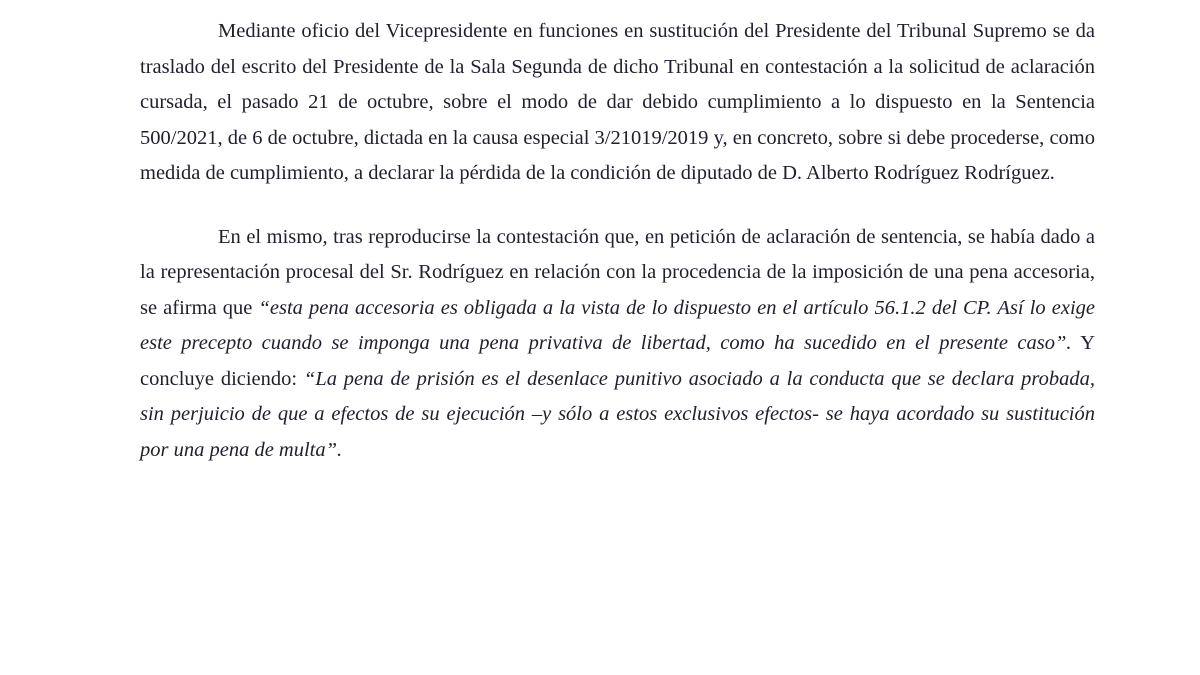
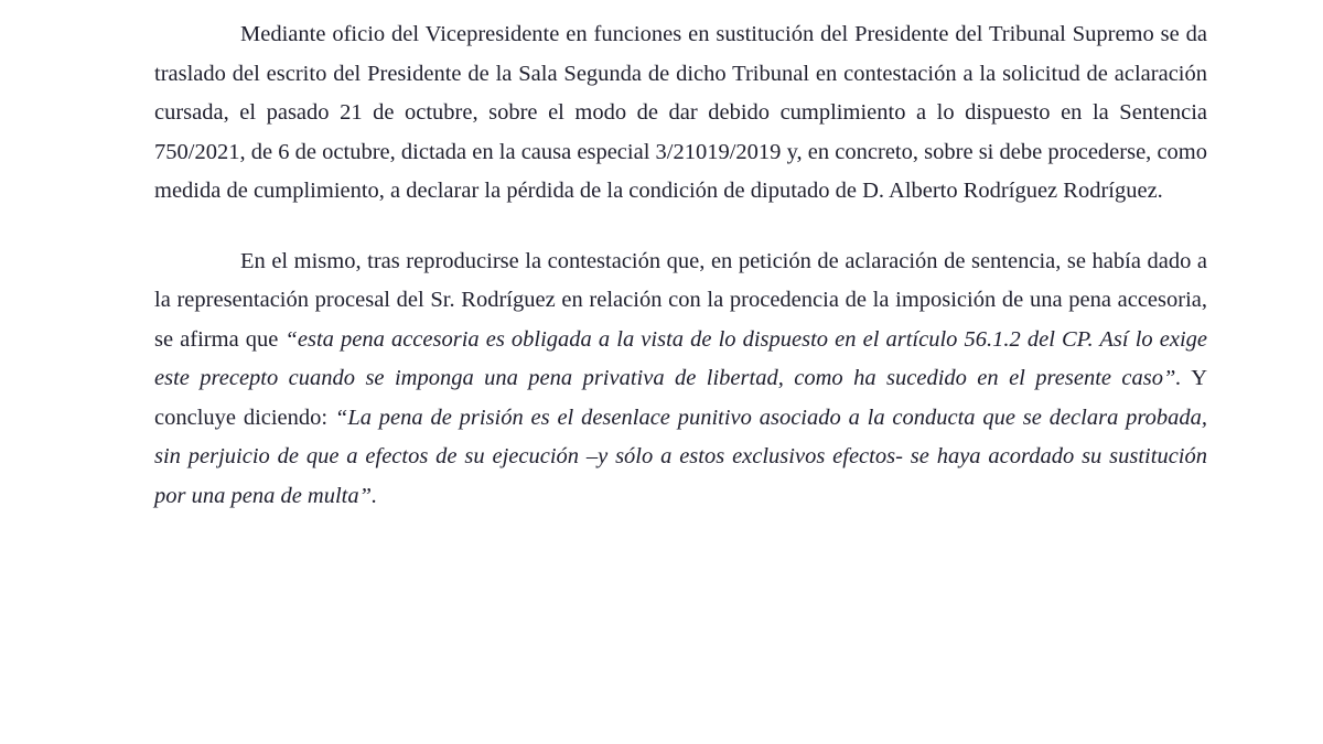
- Mediante oficio del Vicepresidente en funciones en sustitución del Presidente del Tribunal Supremo se da traslado del escrito del Presidente de la Sala Segunda de dicho Tribunal en contestación a la solicitud de aclaración cursada, el pasado 21 de octubre, sobre el modo de dar debido cumplimiento a lo dispuesto en la Sentencia 500/2021, de 6 de octubre, dictada en la causa especial 3/21019/2019 y, en concreto, sobre si debe procederse, como medida de cumplimiento, a declarar la pérdida de la condición de diputado de D. Alberto Rodríguez Rodríguez.
+ Mediante oficio del Vicepresidente en funciones en sustitución del Presidente del Tribunal Supremo se da traslado del escrito del Presidente de la Sala Segunda de dicho Tribunal en contestación a la solicitud de aclaración cursada, el pasado 21 de octubre, sobre el modo de dar debido cumplimiento a lo dispuesto en la Sentencia 750/2021, de 6 de octubre, dictada en la causa especial 3/21019/2019 y, en concreto, sobre si debe procederse, como medida de cumplimiento, a declarar la pérdida de la condición de diputado de D. Alberto Rodríguez Rodríguez.
  En el mismo, tras reproducirse la contestación que, en petición de aclaración de sentencia, se había dado a la representación procesal del Sr. Rodríguez en relación con la procedencia de la imposición de una pena accesoria, se afirma que “esta pena accesoria es obligada a la vista de lo dispuesto en el artículo 56.1.2 del CP. Así lo exige este precepto cuando se imponga una pena privativa de libertad, como ha sucedido en el presente caso”. Y concluye diciendo: “La pena de prisión es el desenlace punitivo asociado a la conducta que se declara probada, sin perjuicio de que a efectos de su ejecución –y sólo a estos exclusivos efectos- se haya acordado su sustitución por una pena de multa”.
